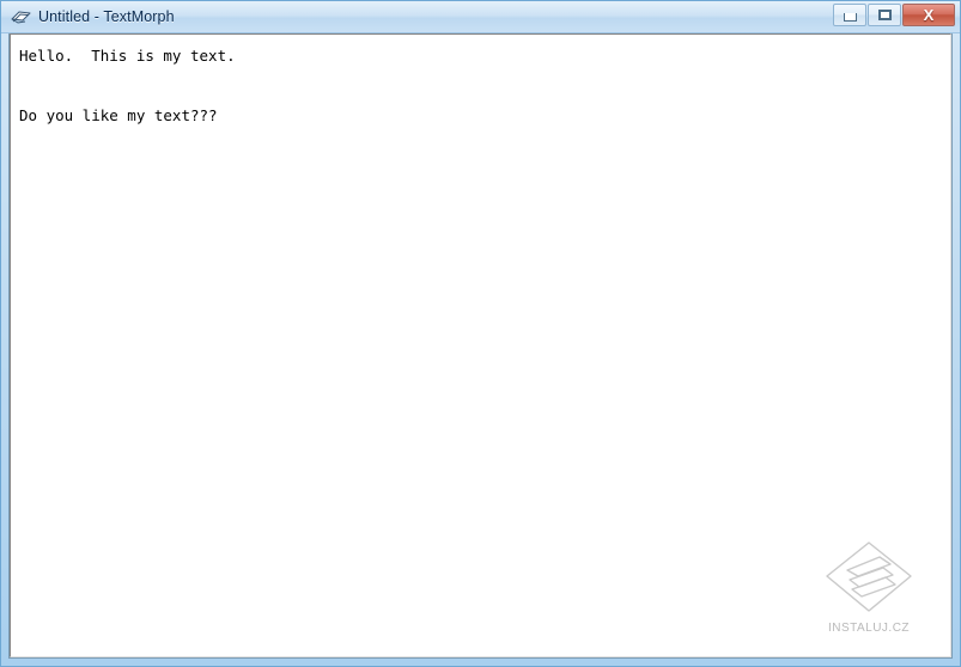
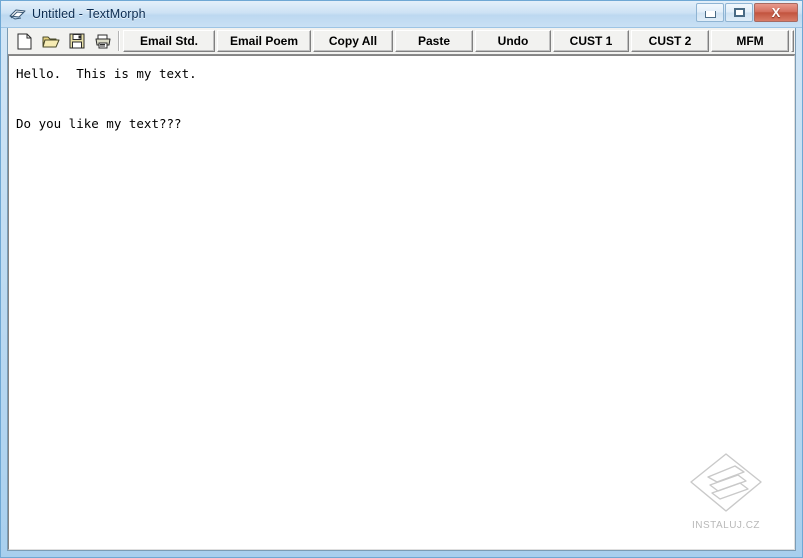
  Untitled - TextMorph
  X
+ Email Std.
+ Email Poem
+ Copy All
+ Paste
+ Undo
+ CUST 1
+ CUST 2
+ MFM
  Hello. This is my text.
  Do you like my text???
  INSTALUJ.CZ
